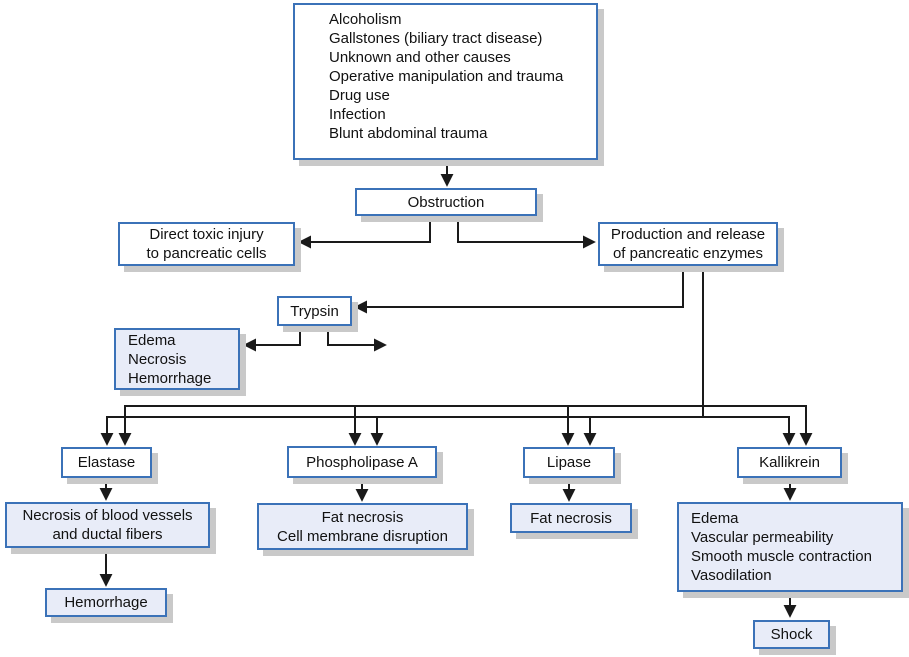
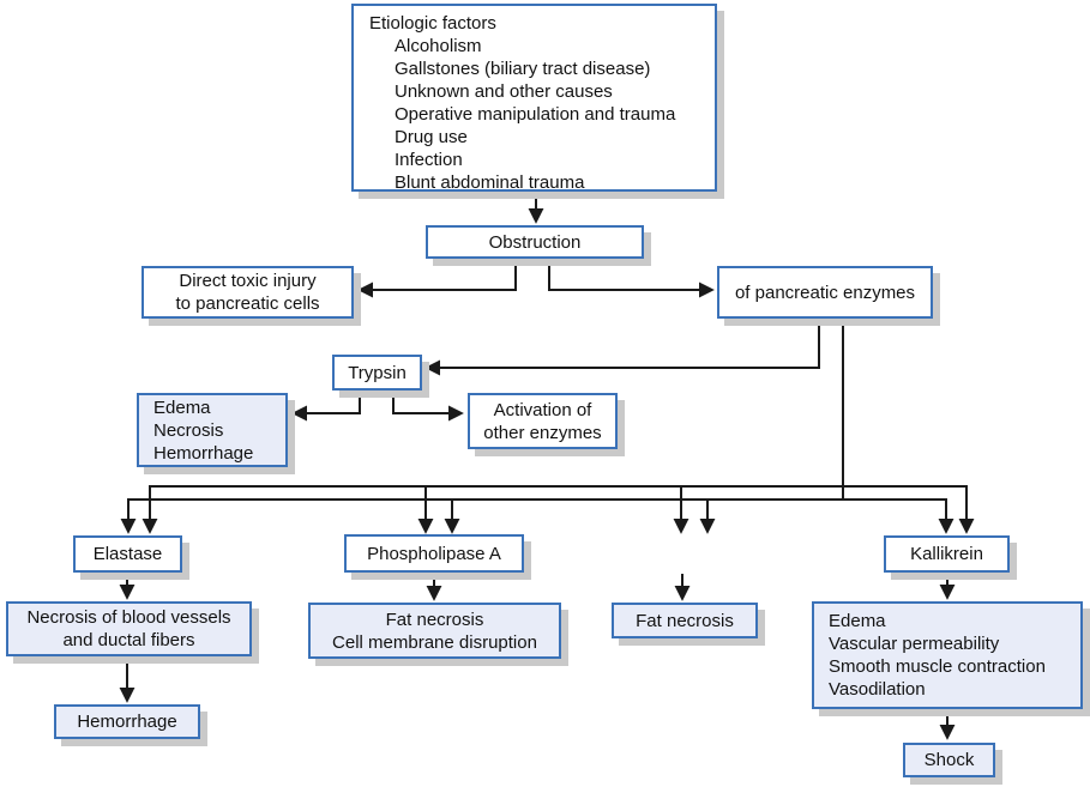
+ Etiologic factors
  Alcoholism
  Gallstones (biliary tract disease)
  Unknown and other causes
  Operative manipulation and trauma
  Drug use
  Infection
  Blunt abdominal trauma
  Obstruction
  Direct toxic injury
  to pancreatic cells
- Production and release
  of pancreatic enzymes
  Trypsin
  Edema
  Necrosis
  Hemorrhage
+ Activation of
+ other enzymes
  Elastase
  Phospholipase A
- Lipase
  Kallikrein
  Necrosis of blood vessels
  and ductal fibers
  Fat necrosis
  Cell membrane disruption
  Fat necrosis
  Edema
  Vascular permeability
  Smooth muscle contraction
  Vasodilation
  Hemorrhage
  Shock
